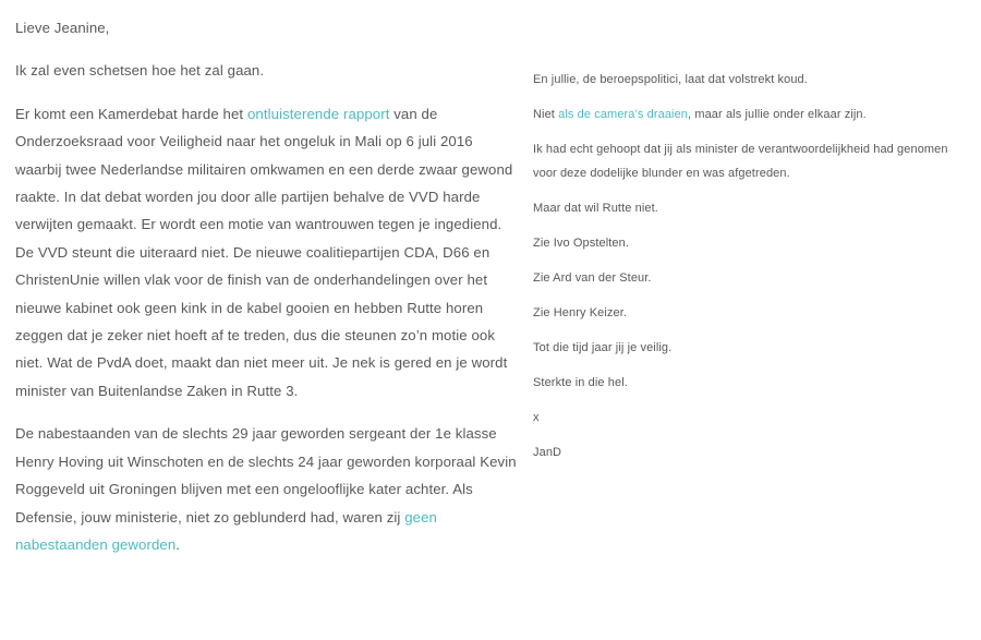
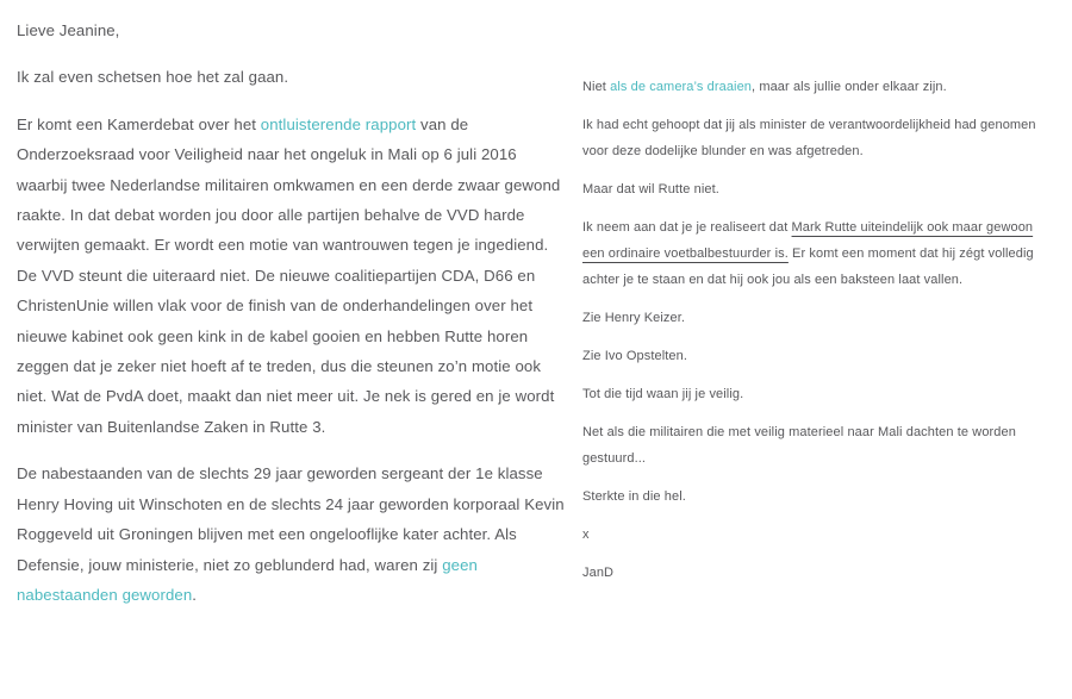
  Lieve Jeanine,
  Ik zal even schetsen hoe het zal gaan.
- Er komt een Kamerdebat harde het ontluisterende rapport van de
+ Er komt een Kamerdebat over het ontluisterende rapport van de
  Onderzoeksraad voor Veiligheid naar het ongeluk in Mali op 6 juli 2016
  waarbij twee Nederlandse militairen omkwamen en een derde zwaar gewond
  raakte. In dat debat worden jou door alle partijen behalve de VVD harde
  verwijten gemaakt. Er wordt een motie van wantrouwen tegen je ingediend.
  De VVD steunt die uiteraard niet. De nieuwe coalitiepartijen CDA, D66 en
  ChristenUnie willen vlak voor de finish van de onderhandelingen over het
  nieuwe kabinet ook geen kink in de kabel gooien en hebben Rutte horen
  zeggen dat je zeker niet hoeft af te treden, dus die steunen zo’n motie ook
  niet. Wat de PvdA doet, maakt dan niet meer uit. Je nek is gered en je wordt
  minister van Buitenlandse Zaken in Rutte 3.
  De nabestaanden van de slechts 29 jaar geworden sergeant der 1e klasse
  Henry Hoving uit Winschoten en de slechts 24 jaar geworden korporaal Kevin
  Roggeveld uit Groningen blijven met een ongelooflijke kater achter. Als
  Defensie, jouw ministerie, niet zo geblunderd had, waren zij geen
  nabestaanden geworden.
- En jullie, de beroepspolitici, laat dat volstrekt koud.
  Niet als de camera’s draaien, maar als jullie onder elkaar zijn.
  Ik had echt gehoopt dat jij als minister de verantwoordelijkheid had genomen
  voor deze dodelijke blunder en was afgetreden.
  Maar dat wil Rutte niet.
+ Ik neem aan dat je je realiseert dat Mark Rutte uiteindelijk ook maar gewoon
+ een ordinaire voetbalbestuurder is. Er komt een moment dat hij zégt volledig
+ achter je te staan en dat hij ook jou als een baksteen laat vallen.
- Zie Ivo Opstelten.
+ Zie Henry Keizer.
- Zie Ard van der Steur.
- Zie Henry Keizer.
+ Zie Ivo Opstelten.
- Tot die tijd jaar jij je veilig.
+ Tot die tijd waan jij je veilig.
+ Net als die militairen die met veilig materieel naar Mali dachten te worden
+ gestuurd...
  Sterkte in die hel.
  x
  JanD
